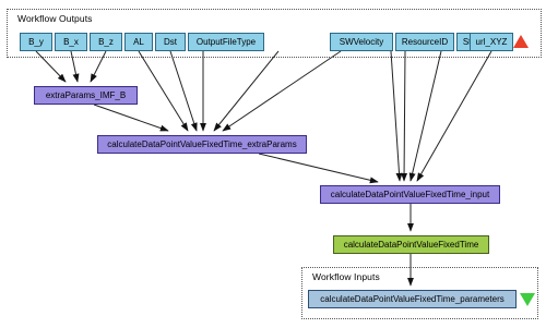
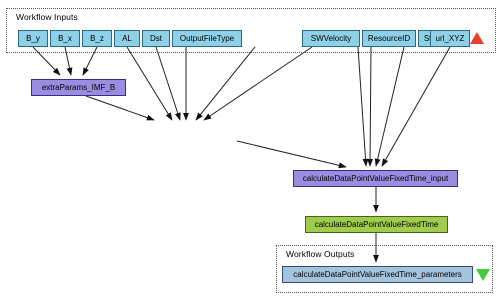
- Workflow Outputs
+ Workflow Inputs
  B_y
  B_x
  B_z
  AL
  Dst
  OutputFileType
  SWVelocity
  ResourceID
  url_XYZ
  extraParams_IMF_B
- calculateDataPointValueFixedTime_extraParams
  calculateDataPointValueFixedTime_input
  calculateDataPointValueFixedTime
- Workflow Inputs
+ Workflow Outputs
  calculateDataPointValueFixedTime_parameters
